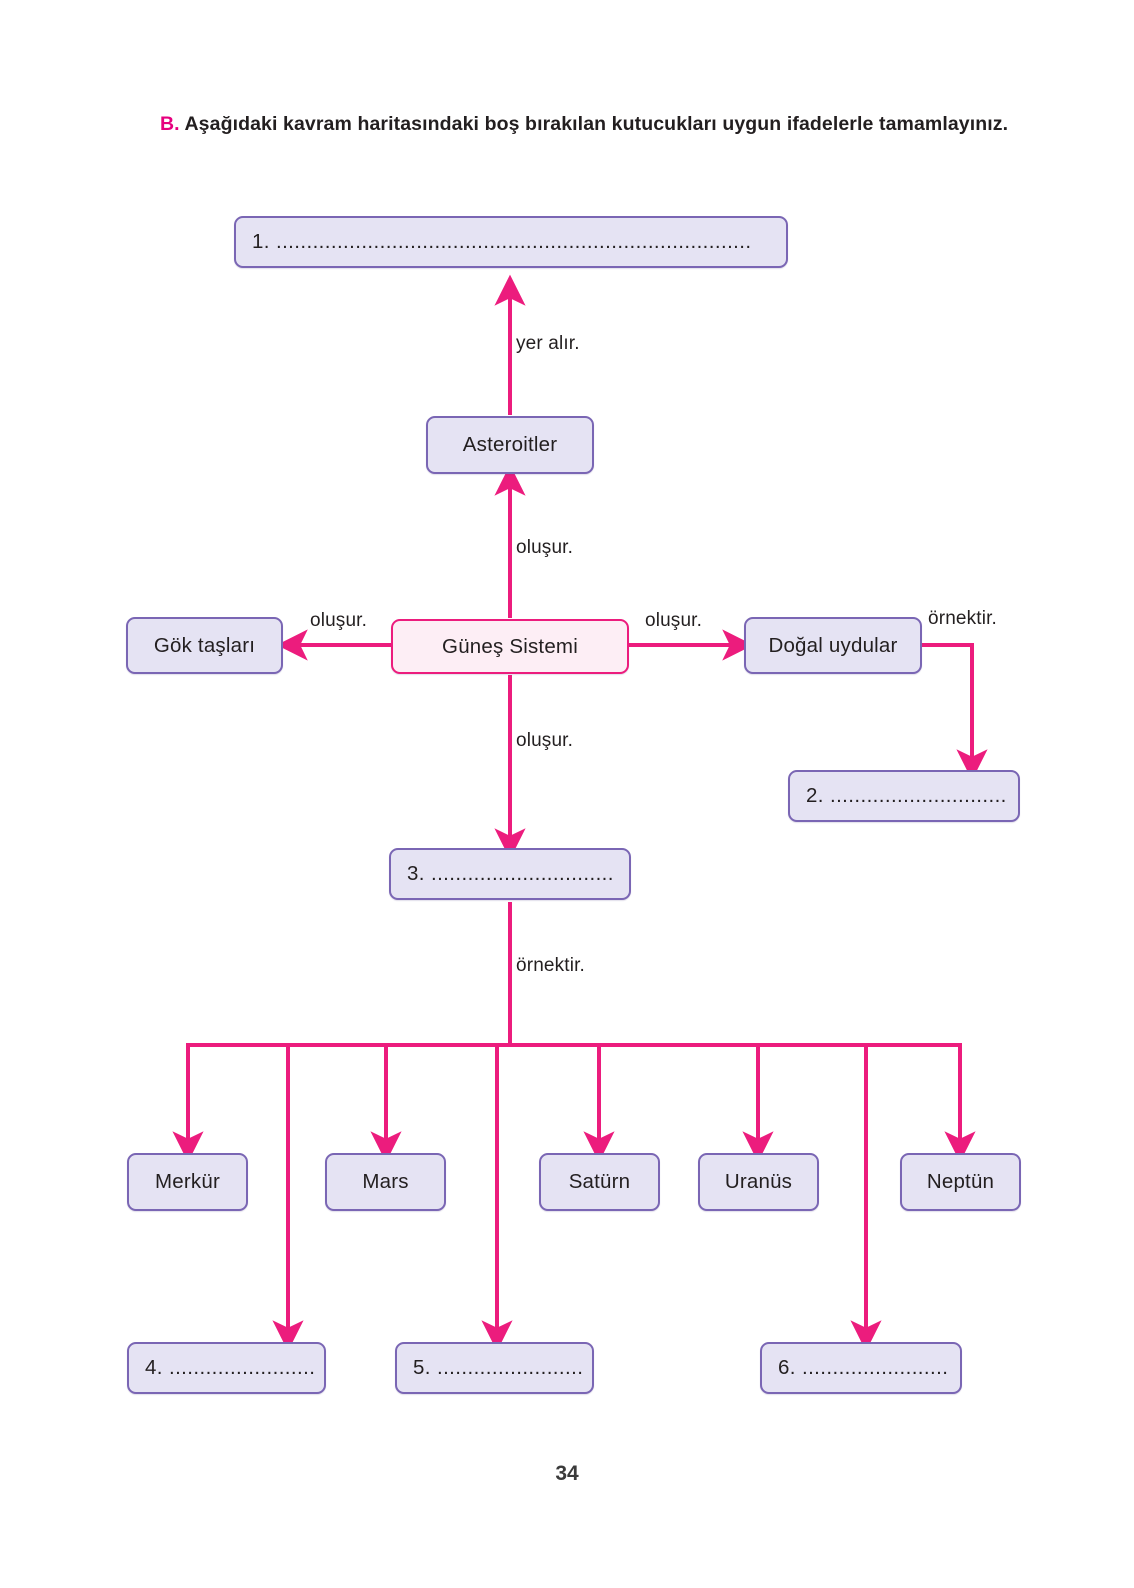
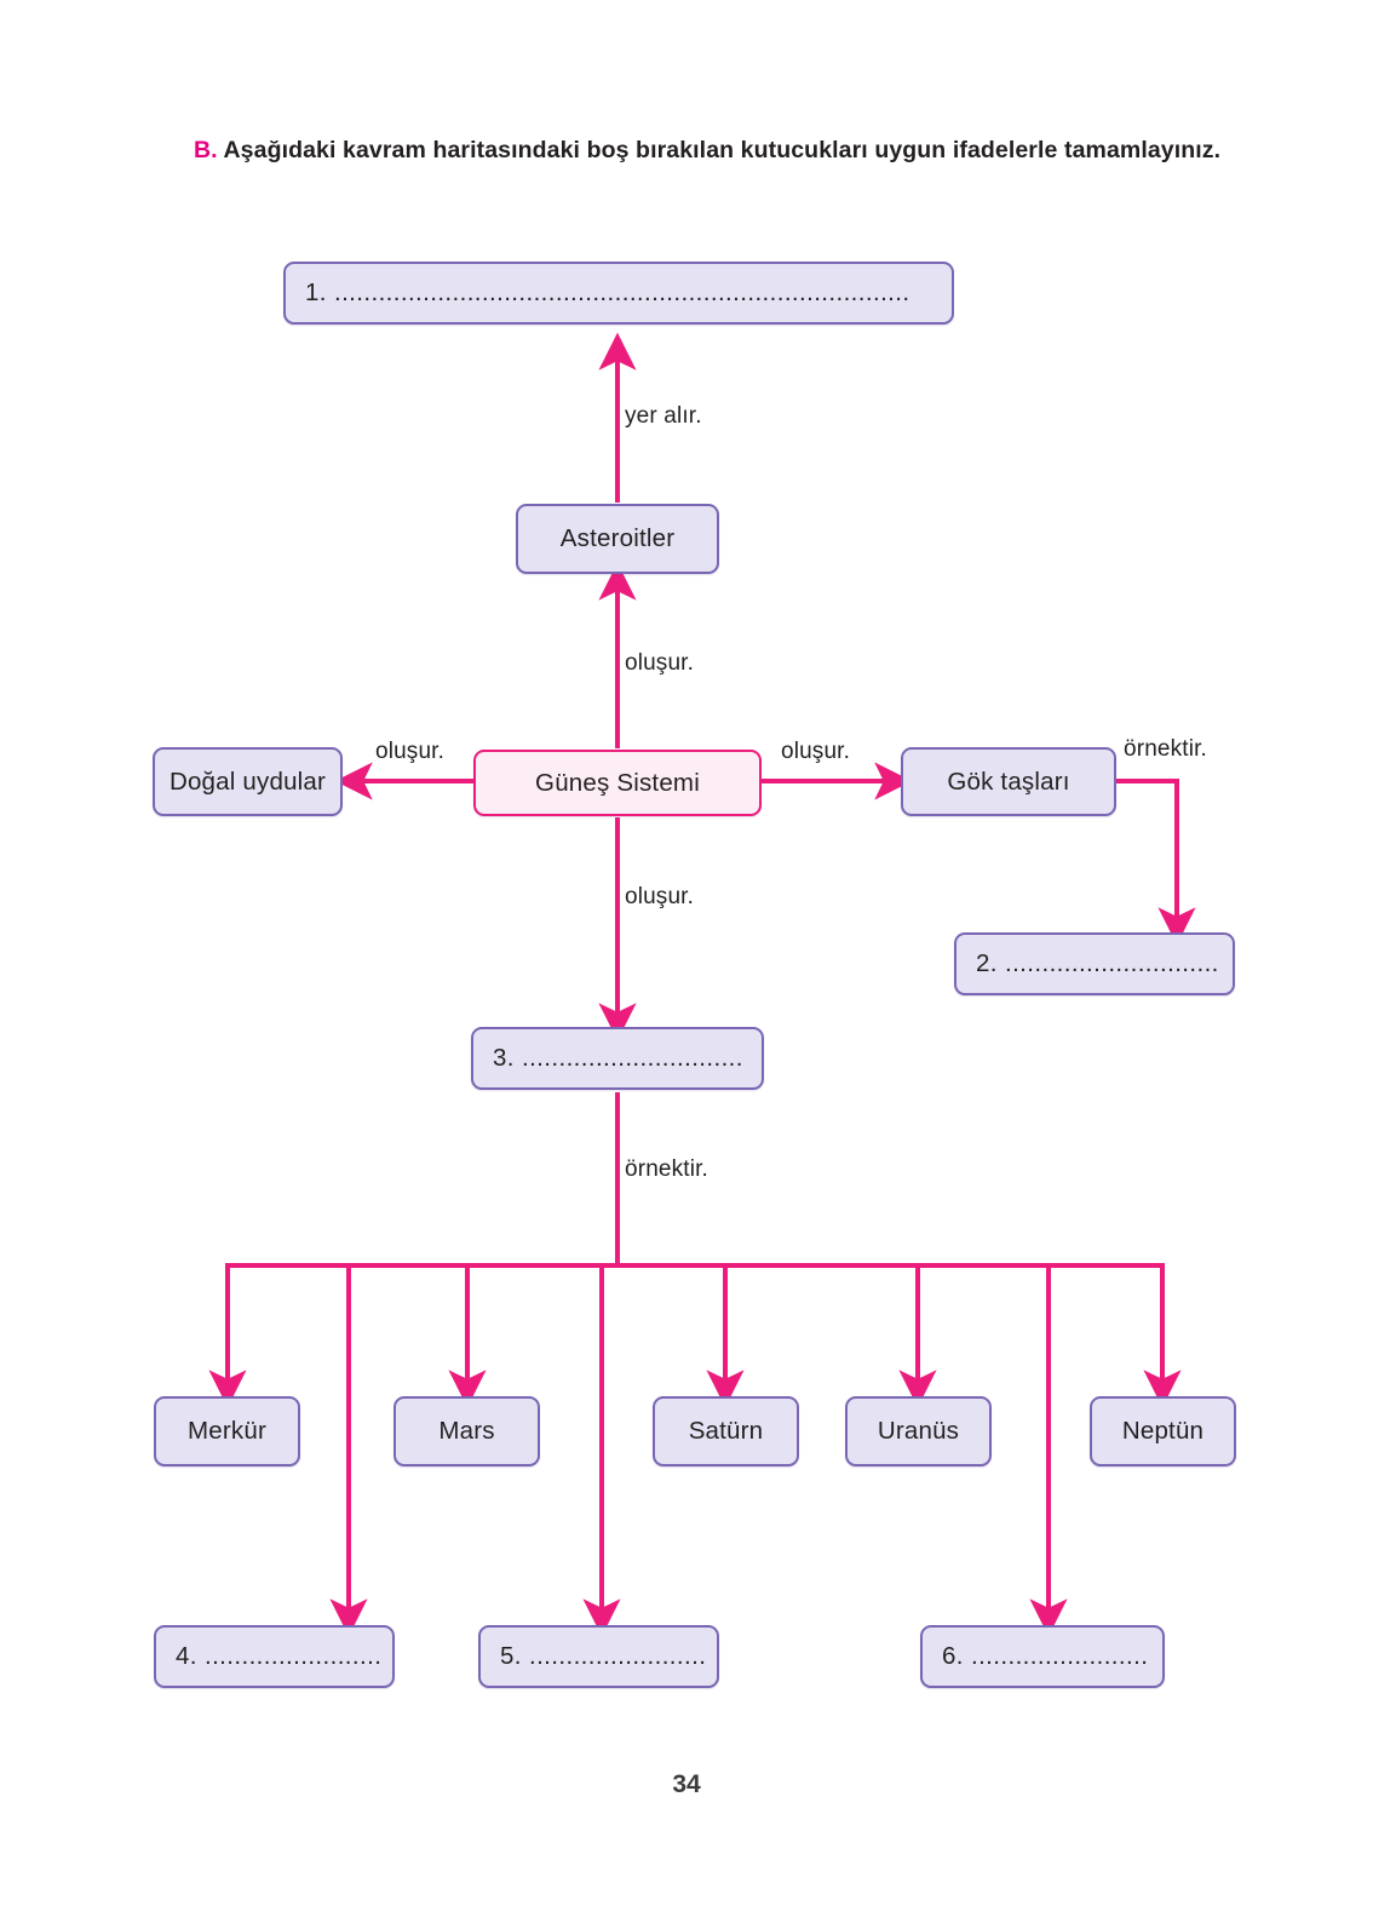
  B. Aşağıdaki kavram haritasındaki boş bırakılan kutucukları uygun ifadelerle tamamlayınız.
  yer alır.
  oluşur.
  oluşur.
  oluşur.
  örnektir.
  oluşur.
  örnektir.
  1. ..............................................................................
  Asteroitler
- Gök taşları
+ Doğal uydular
  Güneş Sistemi
- Doğal uydular
+ Gök taşları
  2. .............................
  3. ..............................
  Merkür
  Mars
  Satürn
  Uranüs
  Neptün
  4. ........................
  5. ........................
  6. ........................
  34
